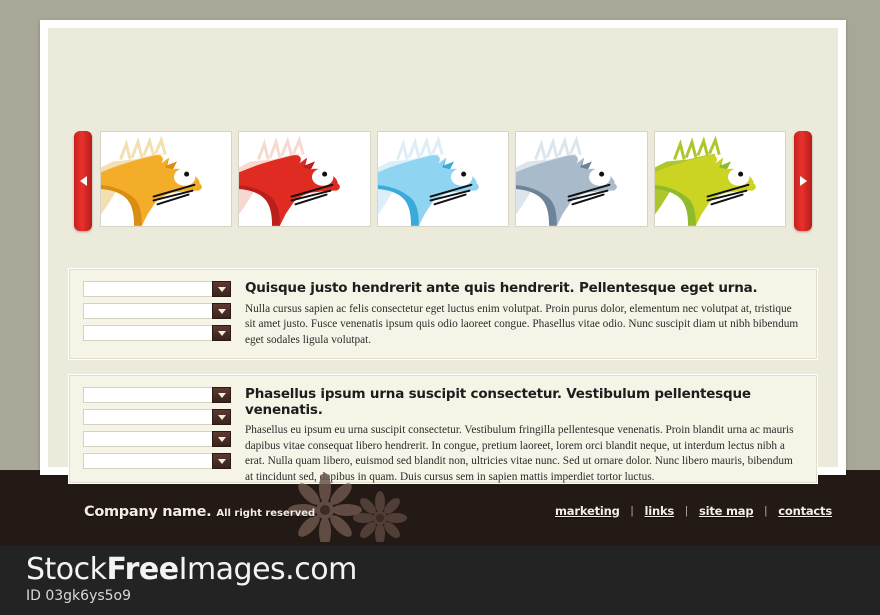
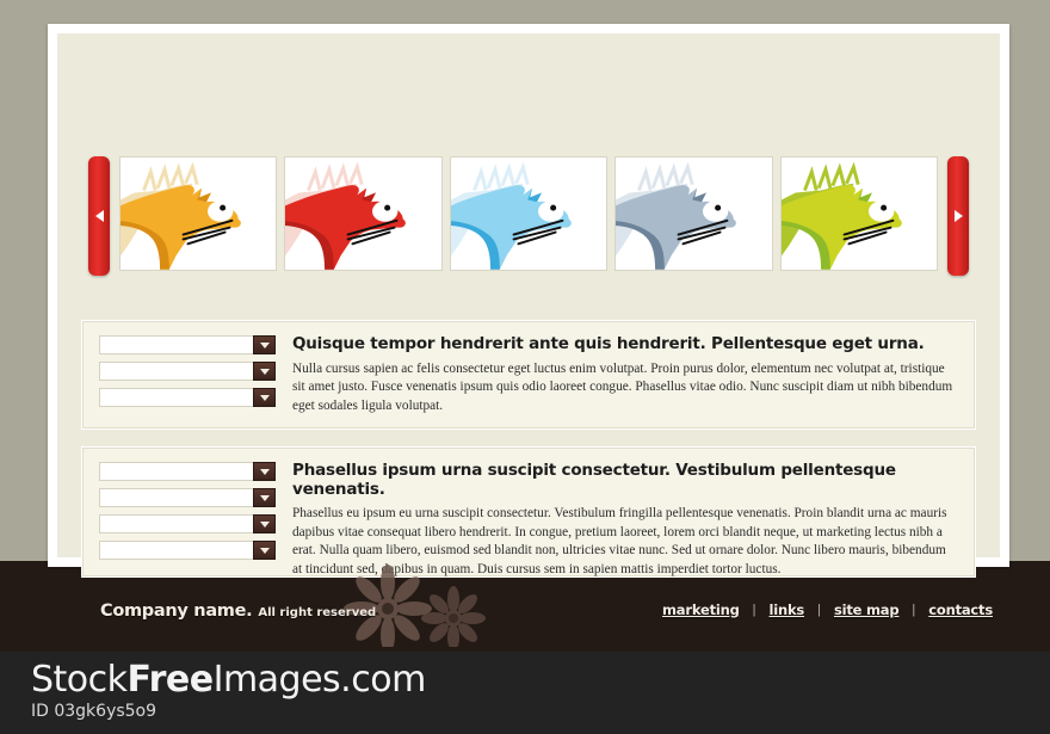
- Quisque justo hendrerit ante quis hendrerit. Pellentesque eget urna.
+ Quisque tempor hendrerit ante quis hendrerit. Pellentesque eget urna.
  Nulla cursus sapien ac felis consectetur eget luctus enim volutpat. Proin purus dolor, elementum nec volutpat at, tristique sit amet justo. Fusce venenatis ipsum quis odio laoreet congue. Phasellus vitae odio. Nunc suscipit diam ut nibh bibendum eget sodales ligula volutpat.
  Phasellus ipsum urna suscipit consectetur. Vestibulum pellentesque venenatis.
- Phasellus eu ipsum eu urna suscipit consectetur. Vestibulum fringilla pellentesque venenatis. Proin blandit urna ac mauris dapibus vitae consequat libero hendrerit. In congue, pretium laoreet, lorem orci blandit neque, ut interdum lectus nibh a erat. Nulla quam libero, euismod sed blandit non, ultricies vitae nunc. Sed ut ornare dolor. Nunc libero mauris, bibendum at tincidunt sed, dapibus in quam. Duis cursus sem in sapien mattis imperdiet tortor luctus.
+ Phasellus eu ipsum eu urna suscipit consectetur. Vestibulum fringilla pellentesque venenatis. Proin blandit urna ac mauris dapibus vitae consequat libero hendrerit. In congue, pretium laoreet, lorem orci blandit neque, ut marketing lectus nibh a erat. Nulla quam libero, euismod sed blandit non, ultricies vitae nunc. Sed ut ornare dolor. Nunc libero mauris, bibendum at tincidunt sed, dapibus in quam. Duis cursus sem in sapien mattis imperdiet tortor luctus.
  Company name.
  All right reserved
  marketing
  |
  links
  |
  site map
  |
  contacts
  StockFreeImages.com
  ID 03gk6ys5o9
